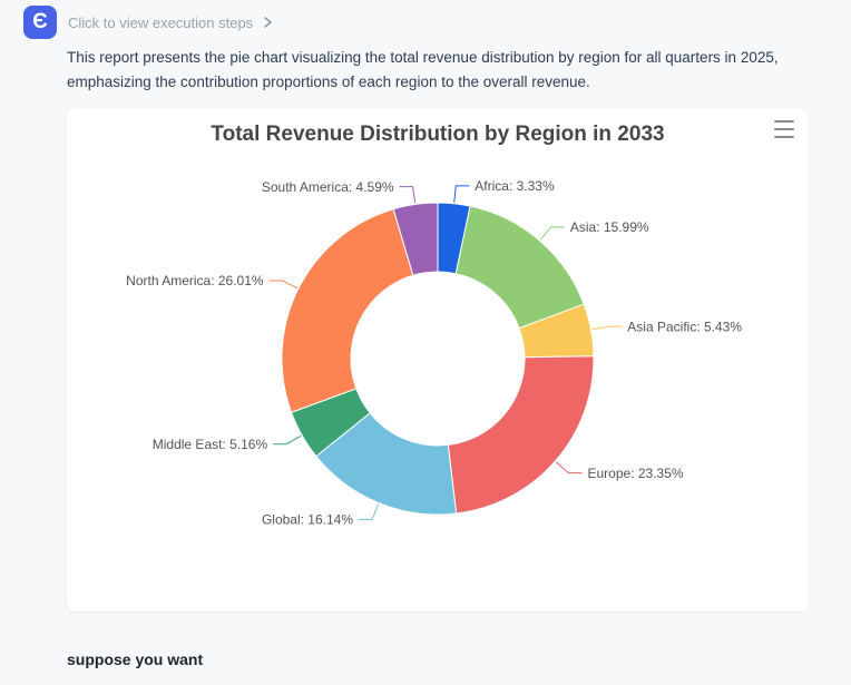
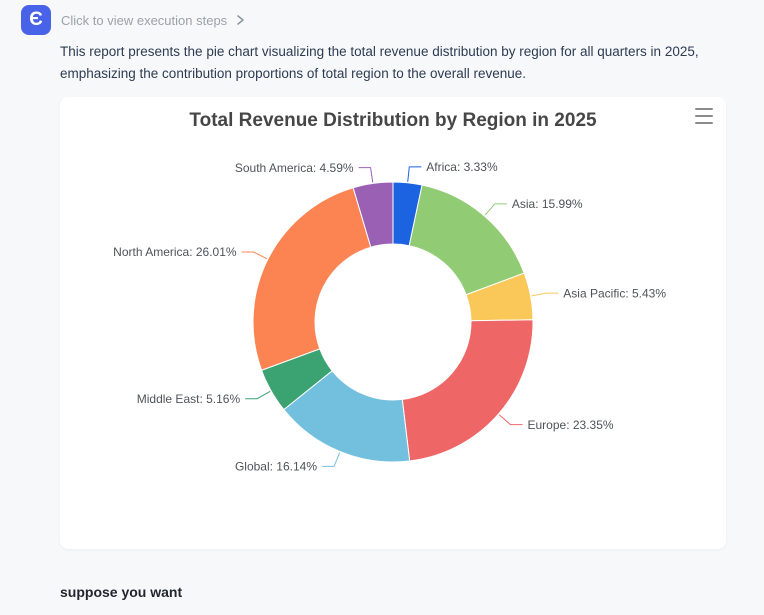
  Є
  Click to view execution steps
  This report presents the pie chart visualizing the total revenue distribution by region for all quarters in 2025,
- emphasizing the contribution proportions of each region to the overall revenue.
+ emphasizing the contribution proportions of total region to the overall revenue.
- Total Revenue Distribution by Region in 2033
+ Total Revenue Distribution by Region in 2025
  Africa: 3.33%
  Asia: 15.99%
  Asia Pacific: 5.43%
  Europe: 23.35%
  Global: 16.14%
  Middle East: 5.16%
  North America: 26.01%
  South America: 4.59%
  suppose you want
